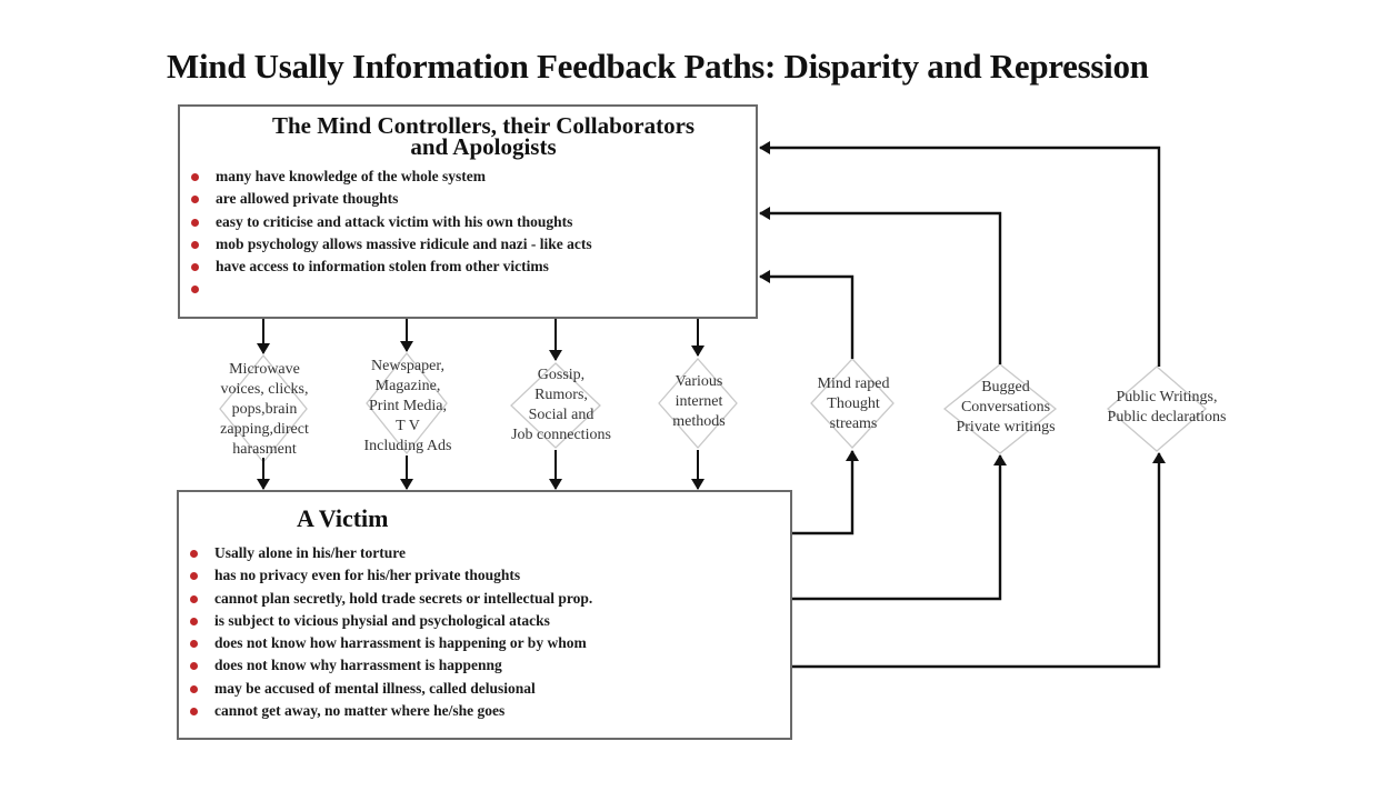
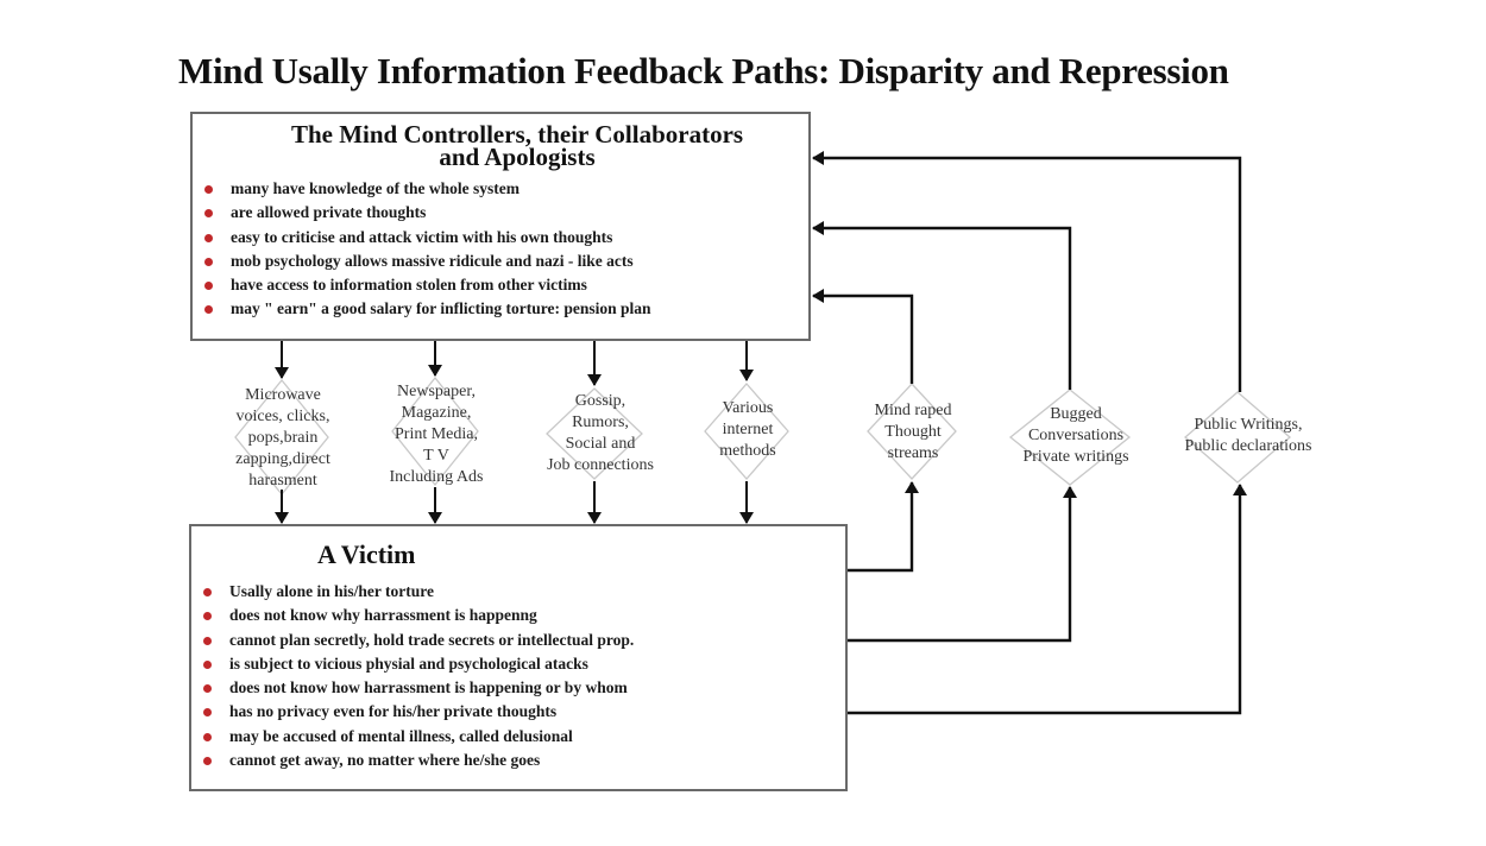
  Mind Usally Information Feedback Paths: Disparity and Repression
  The Mind Controllers, their Collaborators
  and Apologists
  many have knowledge of the whole system
  are allowed private thoughts
  easy to criticise and attack victim with his own thoughts
  mob psychology allows massive ridicule and nazi - like acts
  have access to information stolen from other victims
+ may " earn" a good salary for inflicting torture: pension plan
  A Victim
  Usally alone in his/her torture
- has no privacy even for his/her private thoughts
+ does not know why harrassment is happenng
  cannot plan secretly, hold trade secrets or intellectual prop.
  is subject to vicious physial and psychological atacks
  does not know how harrassment is happening or by whom
- does not know why harrassment is happenng
+ has no privacy even for his/her private thoughts
  may be accused of mental illness, called delusional
  cannot get away, no matter where he/she goes
  Microwave
  voices, clicks,
  pops,brain
  zapping,direct
  harasment
  Newspaper,
  Magazine,
  Print Media,
  T V
  Including Ads
  Gossip,
  Rumors,
  Social and
  Job connections
  Various
  internet
  methods
  Mind raped
  Thought
  streams
  Bugged
  Conversations
  Private writings
  Public Writings,
  Public declarations
